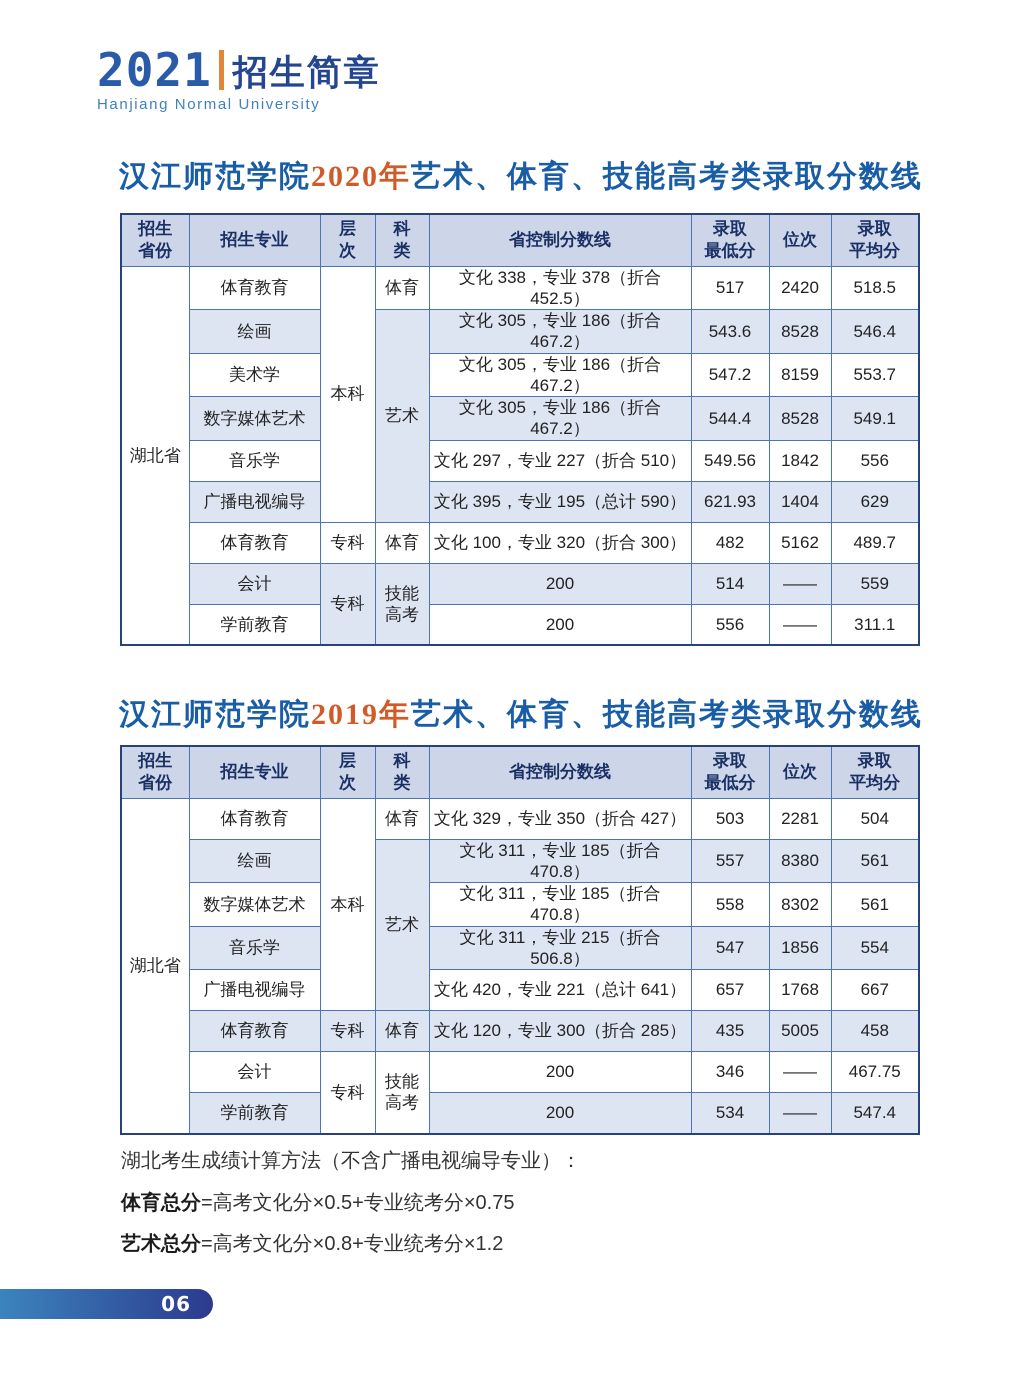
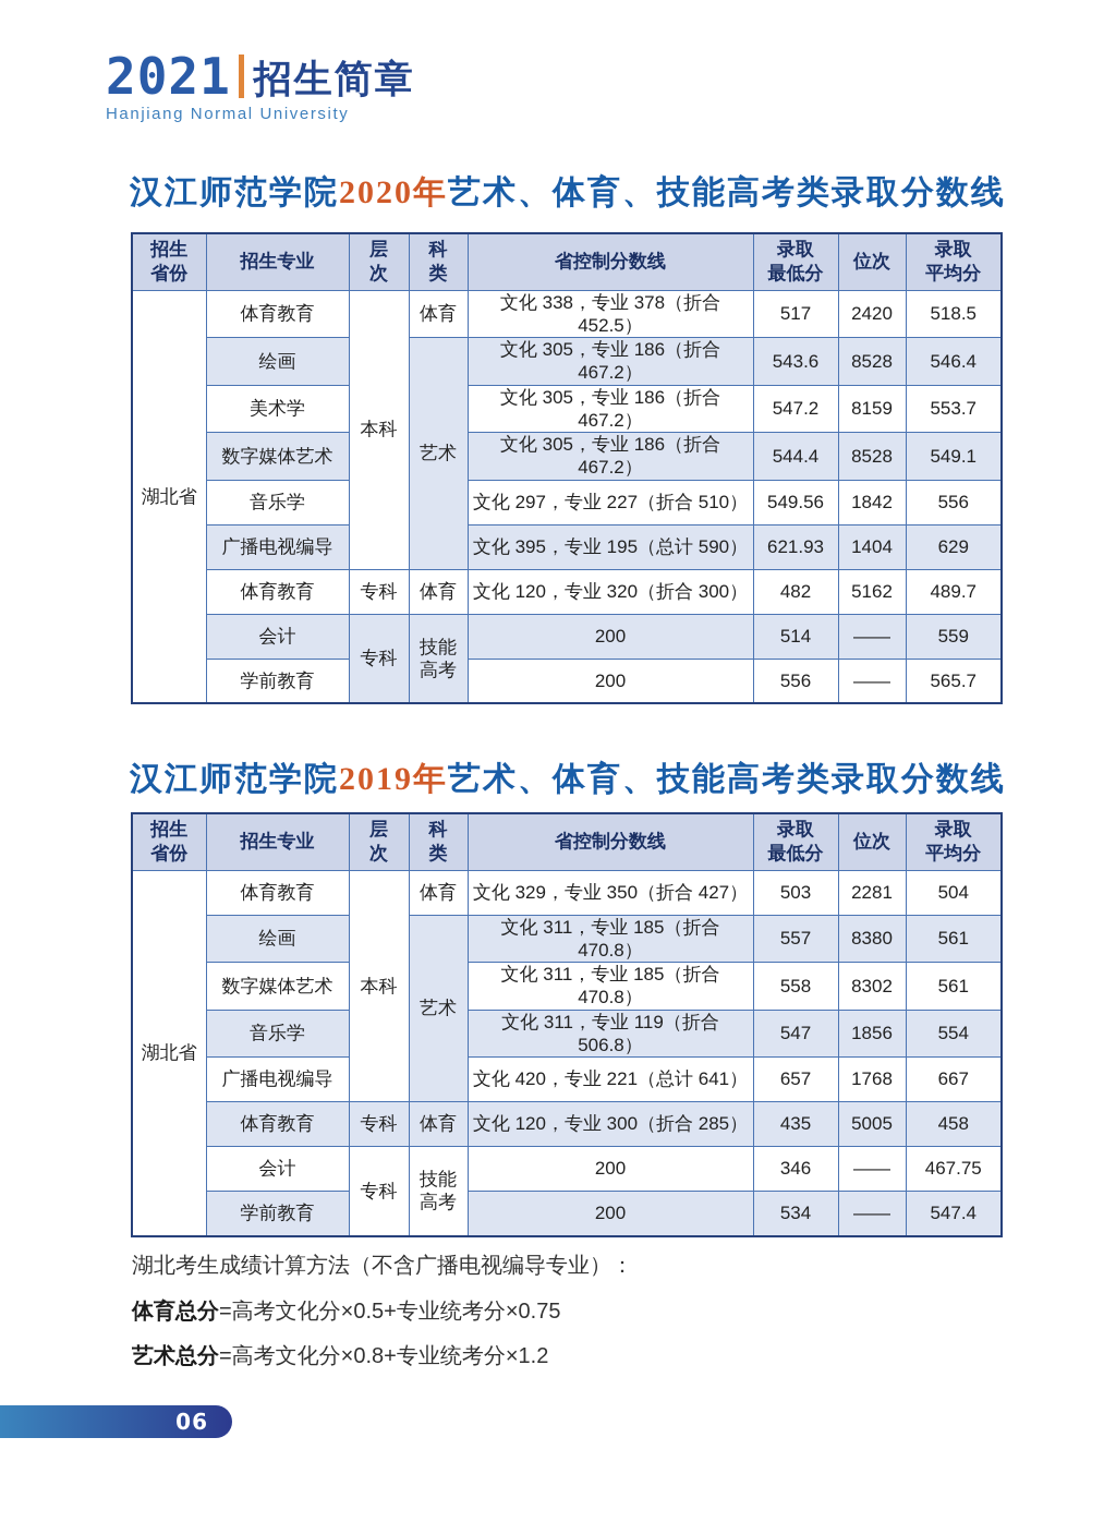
  2021
  招生简章
  Hanjiang Normal University
  汉江师范学院2020年艺术、体育、技能高考类录取分数线
  招生 省份	招生专业	层 次	科 类	省控制分数线	录取 最低分	位次	录取 平均分
  湖北省	体育教育	本科	体育	文化 338，专业 378（折合 452.5）	517	2420	518.5
  绘画	艺术	文化 305，专业 186（折合 467.2）	543.6	8528	546.4
  美术学	文化 305，专业 186（折合 467.2）	547.2	8159	553.7
  数字媒体艺术	文化 305，专业 186（折合 467.2）	544.4	8528	549.1
  音乐学	文化 297，专业 227（折合 510）	549.56	1842	556
  广播电视编导	文化 395，专业 195（总计 590）	621.93	1404	629
- 体育教育	专科	体育	文化 100，专业 320（折合 300）	482	5162	489.7
+ 体育教育	专科	体育	文化 120，专业 320（折合 300）	482	5162	489.7
  会计	专科	技能 高考	200	514	——	559
- 学前教育	200	556	——	311.1
+ 学前教育	200	556	——	565.7
  汉江师范学院2019年艺术、体育、技能高考类录取分数线
  招生 省份	招生专业	层 次	科 类	省控制分数线	录取 最低分	位次	录取 平均分
  湖北省	体育教育	本科	体育	文化 329，专业 350（折合 427）	503	2281	504
  绘画	艺术	文化 311，专业 185（折合 470.8）	557	8380	561
  数字媒体艺术	文化 311，专业 185（折合 470.8）	558	8302	561
- 音乐学	文化 311，专业 215（折合 506.8）	547	1856	554
+ 音乐学	文化 311，专业 119（折合 506.8）	547	1856	554
  广播电视编导	文化 420，专业 221（总计 641）	657	1768	667
  体育教育	专科	体育	文化 120，专业 300（折合 285）	435	5005	458
  会计	专科	技能 高考	200	346	——	467.75
  学前教育	200	534	——	547.4
  湖北考生成绩计算方法（不含广播电视编导专业）：
  体育总分=高考文化分×0.5+专业统考分×0.75
  艺术总分=高考文化分×0.8+专业统考分×1.2
  06
